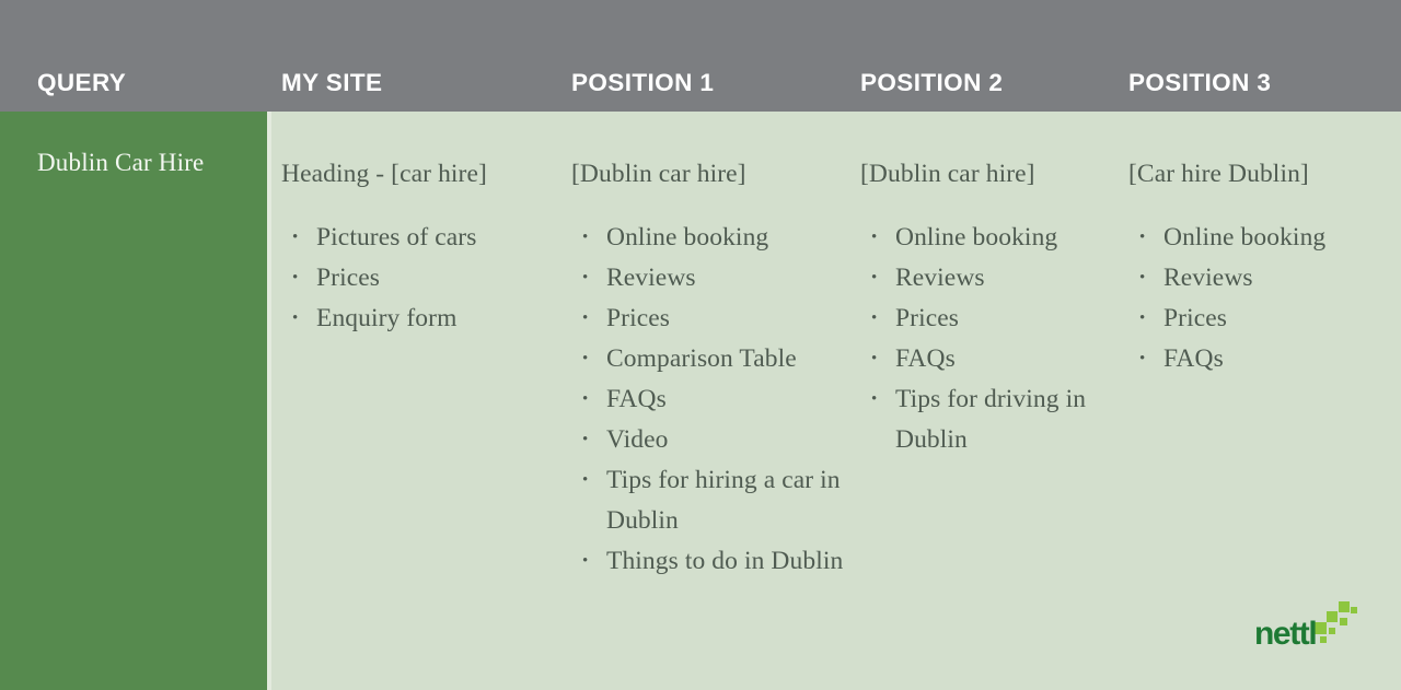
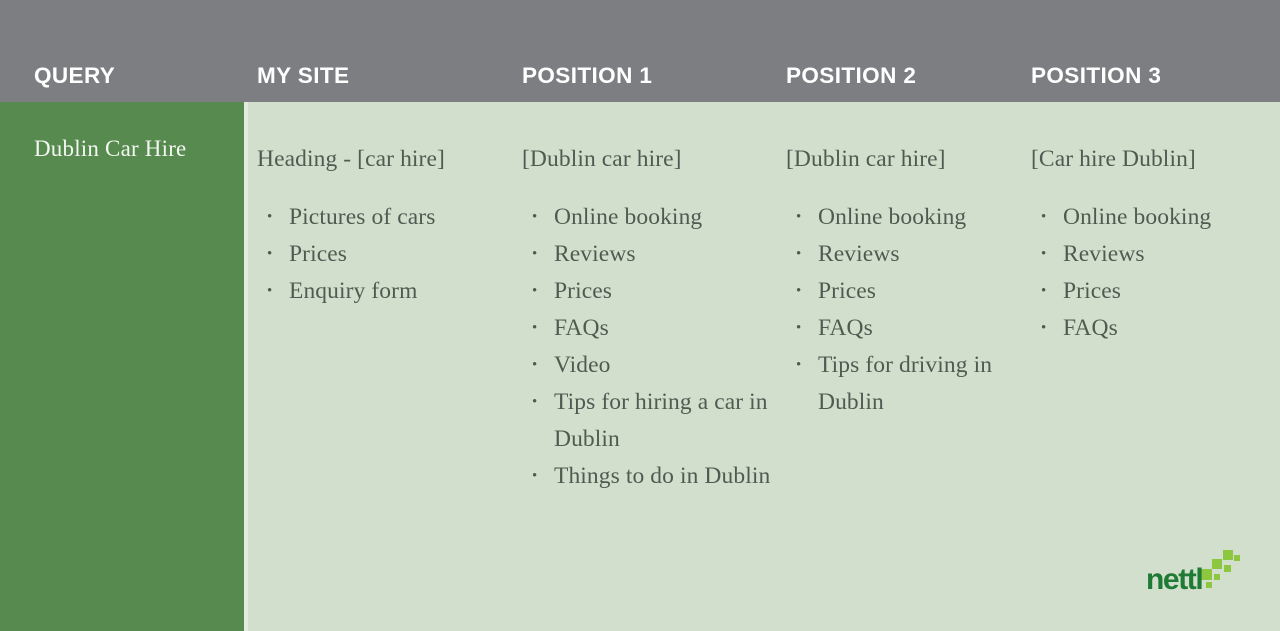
  QUERY
  MY SITE
  POSITION 1
  POSITION 2
  POSITION 3
  Dublin Car Hire
  Heading - [car hire]
  Pictures of cars
  Prices
  Enquiry form
  [Dublin car hire]
  Online booking
  Reviews
  Prices
- Comparison Table
  FAQs
  Video
  Tips for hiring a car in Dublin
  Things to do in Dublin
  [Dublin car hire]
  Online booking
  Reviews
  Prices
  FAQs
  Tips for driving in Dublin
  [Car hire Dublin]
  Online booking
  Reviews
  Prices
  FAQs
  nettl
